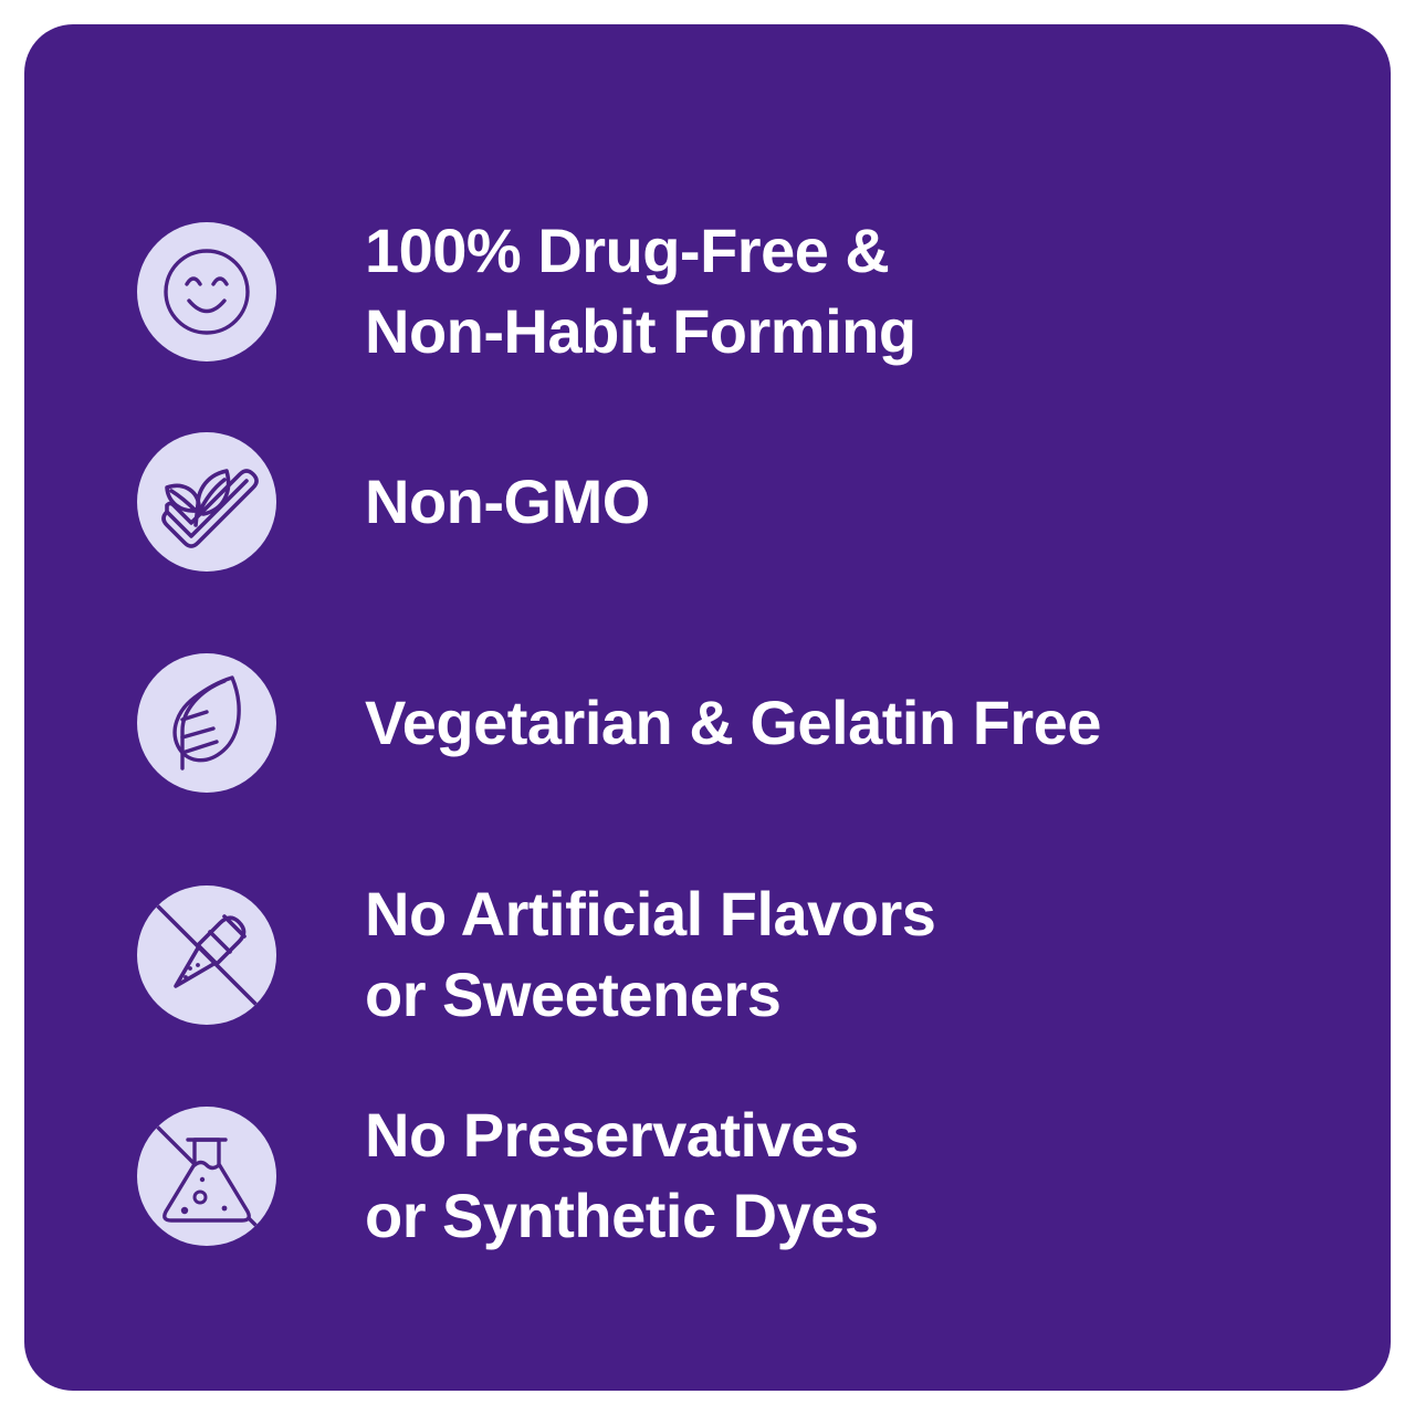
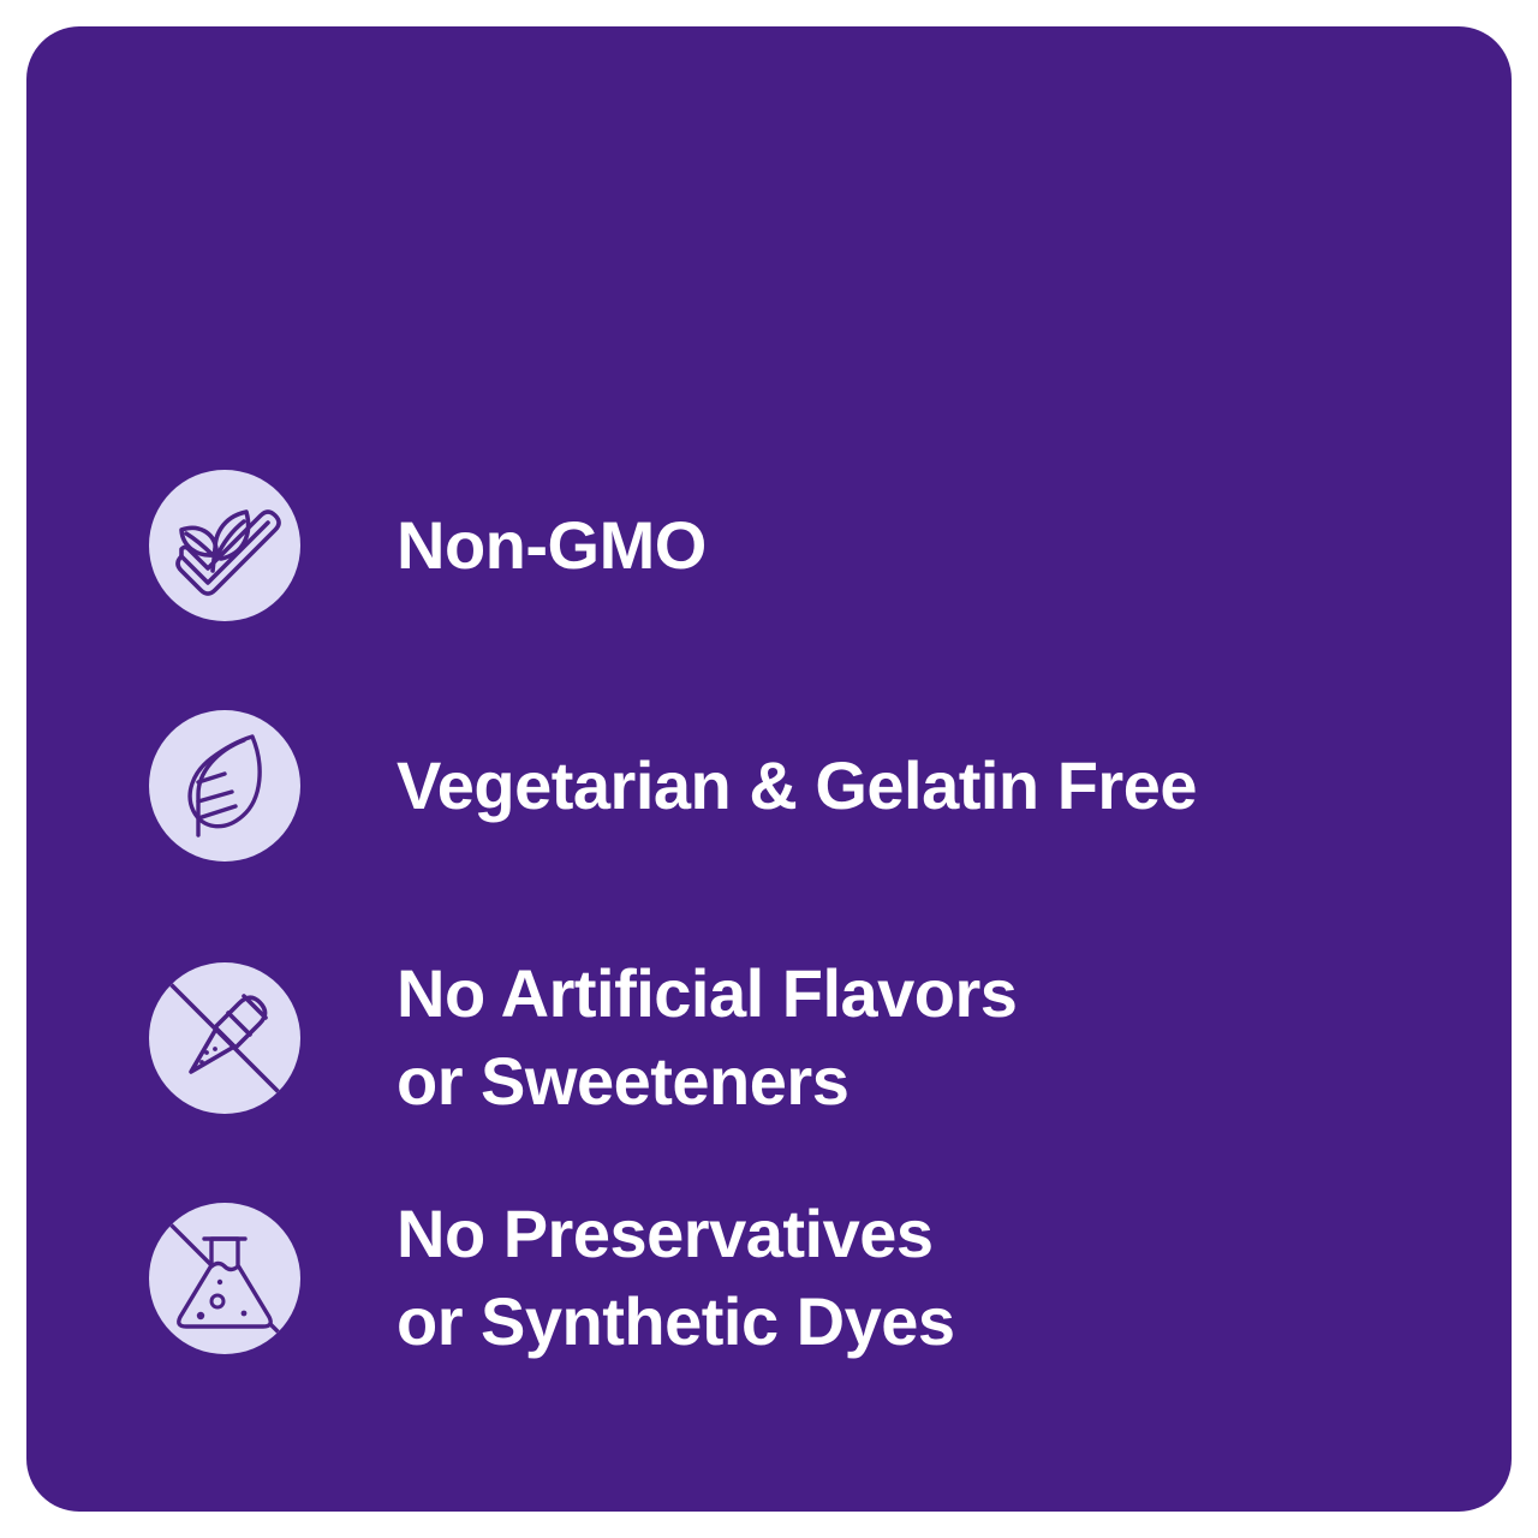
- 100% Drug-Free &
- Non-Habit Forming
  Non-GMO
  Vegetarian & Gelatin Free
  No Artificial Flavors
  or Sweeteners
  No Preservatives
  or Synthetic Dyes
